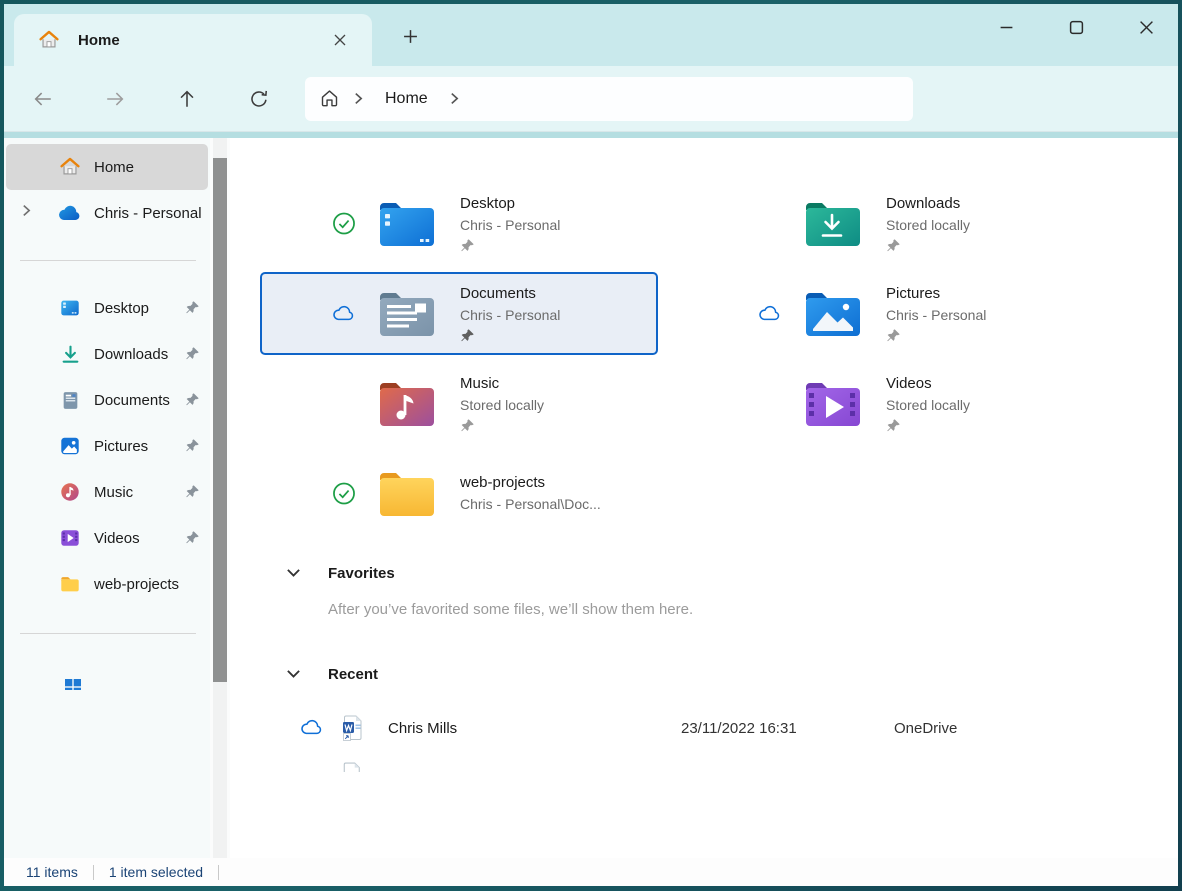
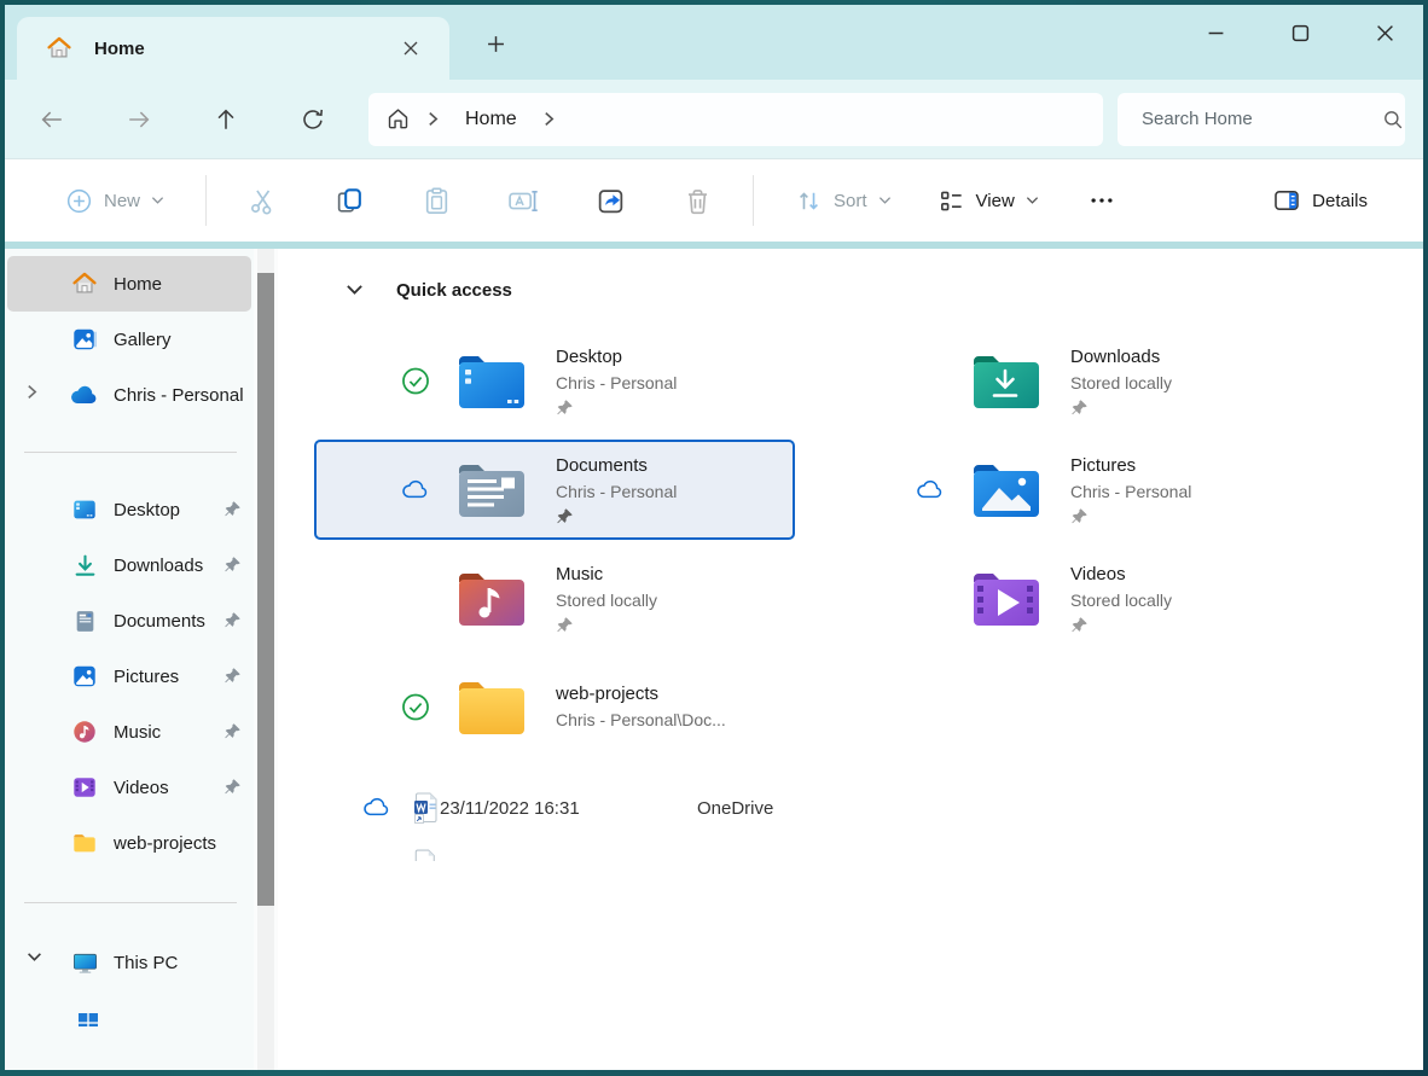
  Home
  Home
+ Search Home
+ New
+ Sort
+ View
+ Details
  Home
+ Gallery
  Chris - Personal
  Desktop
  Downloads
  Documents
  Pictures
  Music
  Videos
  web-projects
+ This PC
+ Quick access
  Desktop
  Chris - Personal
  Downloads
  Stored locally
  Documents
  Chris - Personal
  Pictures
  Chris - Personal
  Music
  Stored locally
  Videos
  Stored locally
  web-projects
  Chris - Personal\Doc...
- Favorites
- After you’ve favorited some files, we’ll show them here.
- Recent
- Chris Mills
  23/11/2022 16:31
  OneDrive
- 11 items
- 1 item selected
